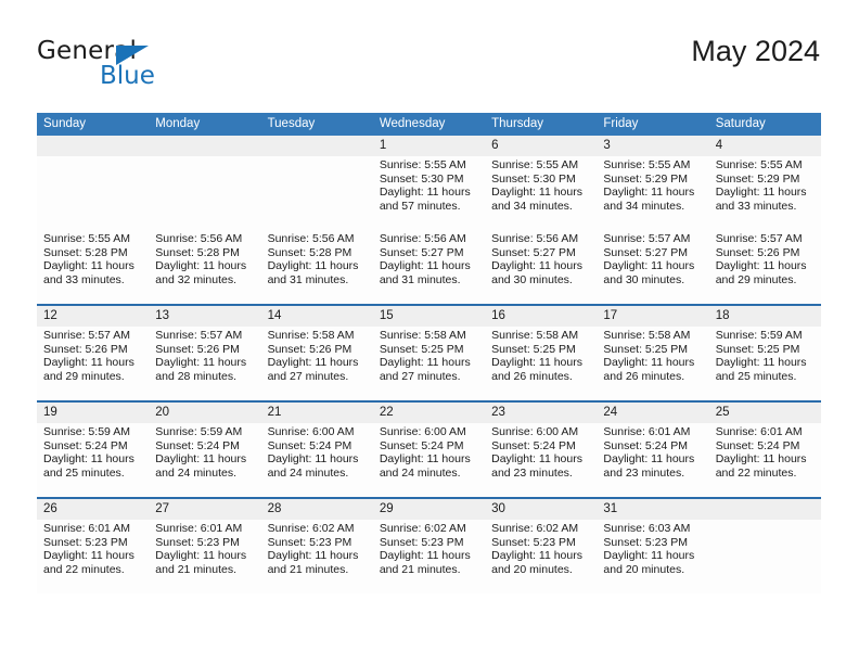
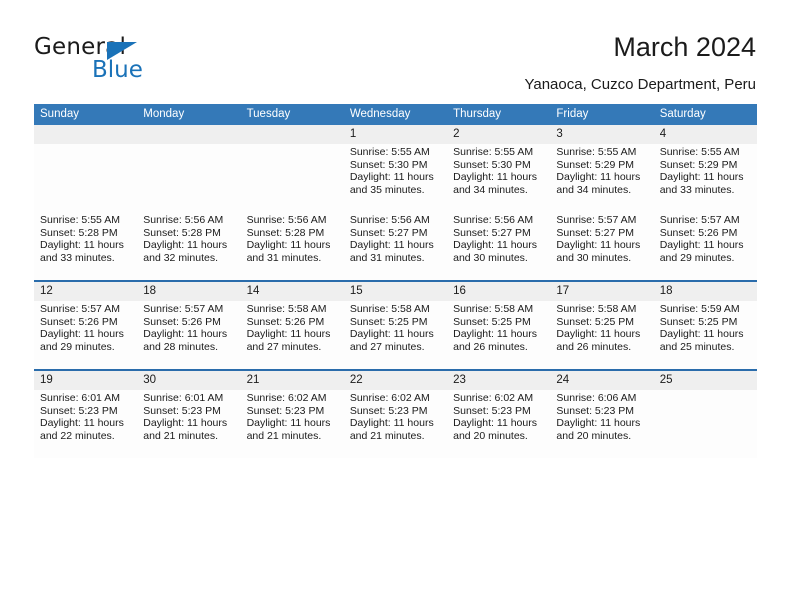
  General
  Blue
- May 2024
+ March 2024
+ Yanaoca, Cuzco Department, Peru
  Sunday	Monday	Tuesday	Wednesday	Thursday	Friday	Saturday
- 			1	6	3	4
+ 			1	2	3	4
- 			Sunrise: 5:55 AMSunset: 5:30 PMDaylight: 11 hoursand 57 minutes.	Sunrise: 5:55 AMSunset: 5:30 PMDaylight: 11 hoursand 34 minutes.	Sunrise: 5:55 AMSunset: 5:29 PMDaylight: 11 hoursand 34 minutes.	Sunrise: 5:55 AMSunset: 5:29 PMDaylight: 11 hoursand 33 minutes.
+ 			Sunrise: 5:55 AMSunset: 5:30 PMDaylight: 11 hoursand 35 minutes.	Sunrise: 5:55 AMSunset: 5:30 PMDaylight: 11 hoursand 34 minutes.	Sunrise: 5:55 AMSunset: 5:29 PMDaylight: 11 hoursand 34 minutes.	Sunrise: 5:55 AMSunset: 5:29 PMDaylight: 11 hoursand 33 minutes.
  Sunrise: 5:55 AMSunset: 5:28 PMDaylight: 11 hoursand 33 minutes.	Sunrise: 5:56 AMSunset: 5:28 PMDaylight: 11 hoursand 32 minutes.	Sunrise: 5:56 AMSunset: 5:28 PMDaylight: 11 hoursand 31 minutes.	Sunrise: 5:56 AMSunset: 5:27 PMDaylight: 11 hoursand 31 minutes.	Sunrise: 5:56 AMSunset: 5:27 PMDaylight: 11 hoursand 30 minutes.	Sunrise: 5:57 AMSunset: 5:27 PMDaylight: 11 hoursand 30 minutes.	Sunrise: 5:57 AMSunset: 5:26 PMDaylight: 11 hoursand 29 minutes.
- 12	13	14	15	16	17	18
+ 12	18	14	15	16	17	18
  Sunrise: 5:57 AMSunset: 5:26 PMDaylight: 11 hoursand 29 minutes.	Sunrise: 5:57 AMSunset: 5:26 PMDaylight: 11 hoursand 28 minutes.	Sunrise: 5:58 AMSunset: 5:26 PMDaylight: 11 hoursand 27 minutes.	Sunrise: 5:58 AMSunset: 5:25 PMDaylight: 11 hoursand 27 minutes.	Sunrise: 5:58 AMSunset: 5:25 PMDaylight: 11 hoursand 26 minutes.	Sunrise: 5:58 AMSunset: 5:25 PMDaylight: 11 hoursand 26 minutes.	Sunrise: 5:59 AMSunset: 5:25 PMDaylight: 11 hoursand 25 minutes.
- 19	20	21	22	23	24	25
+ 19	30	21	22	23	24	25
- Sunrise: 5:59 AMSunset: 5:24 PMDaylight: 11 hoursand 25 minutes.	Sunrise: 5:59 AMSunset: 5:24 PMDaylight: 11 hoursand 24 minutes.	Sunrise: 6:00 AMSunset: 5:24 PMDaylight: 11 hoursand 24 minutes.	Sunrise: 6:00 AMSunset: 5:24 PMDaylight: 11 hoursand 24 minutes.	Sunrise: 6:00 AMSunset: 5:24 PMDaylight: 11 hoursand 23 minutes.	Sunrise: 6:01 AMSunset: 5:24 PMDaylight: 11 hoursand 23 minutes.	Sunrise: 6:01 AMSunset: 5:24 PMDaylight: 11 hoursand 22 minutes.
- 26	27	28	29	30	31
- Sunrise: 6:01 AMSunset: 5:23 PMDaylight: 11 hoursand 22 minutes.	Sunrise: 6:01 AMSunset: 5:23 PMDaylight: 11 hoursand 21 minutes.	Sunrise: 6:02 AMSunset: 5:23 PMDaylight: 11 hoursand 21 minutes.	Sunrise: 6:02 AMSunset: 5:23 PMDaylight: 11 hoursand 21 minutes.	Sunrise: 6:02 AMSunset: 5:23 PMDaylight: 11 hoursand 20 minutes.	Sunrise: 6:03 AMSunset: 5:23 PMDaylight: 11 hoursand 20 minutes.
+ Sunrise: 6:01 AMSunset: 5:23 PMDaylight: 11 hoursand 22 minutes.	Sunrise: 6:01 AMSunset: 5:23 PMDaylight: 11 hoursand 21 minutes.	Sunrise: 6:02 AMSunset: 5:23 PMDaylight: 11 hoursand 21 minutes.	Sunrise: 6:02 AMSunset: 5:23 PMDaylight: 11 hoursand 21 minutes.	Sunrise: 6:02 AMSunset: 5:23 PMDaylight: 11 hoursand 20 minutes.	Sunrise: 6:06 AMSunset: 5:23 PMDaylight: 11 hoursand 20 minutes.
